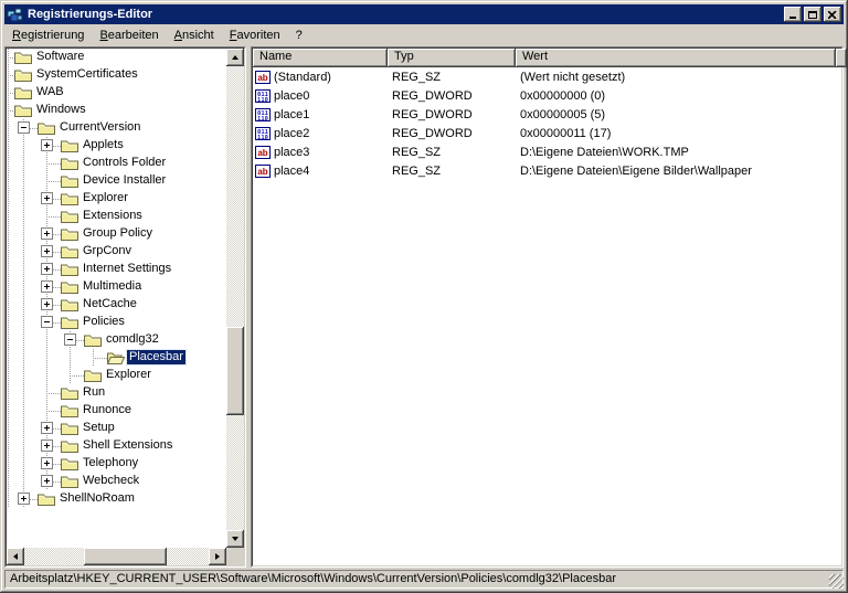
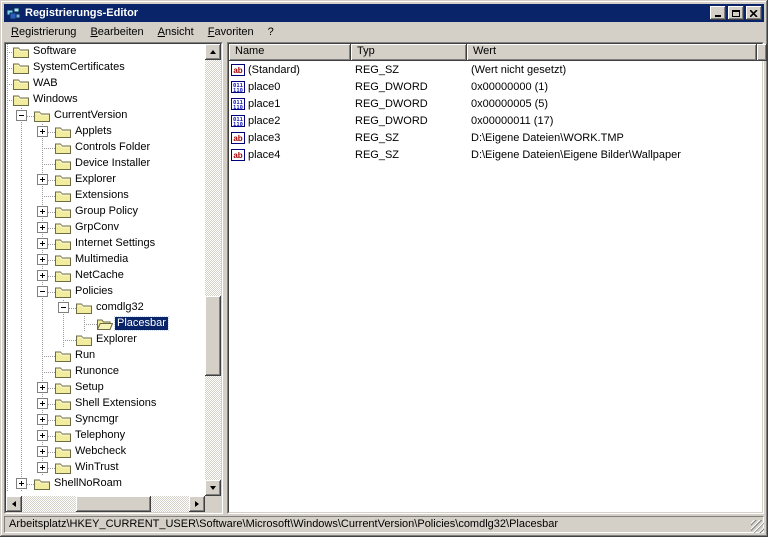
  Registrierungs-Editor
  Registrierung
  Bearbeiten
  Ansicht
  Favoriten
  ?
  Software
  SystemCertificates
  WAB
  Windows
  CurrentVersion
  Applets
  Controls Folder
  Device Installer
  Explorer
  Extensions
  Group Policy
  GrpConv
  Internet Settings
  Multimedia
  NetCache
  Policies
  comdlg32
  Placesbar
  Explorer
  Run
  Runonce
  Setup
  Shell Extensions
+ Syncmgr
  Telephony
  Webcheck
+ WinTrust
  ShellNoRoam
  Name
  Typ
  Wert
  ab
  (Standard)
  REG_SZ
  (Wert nicht gesetzt)
  place0
  REG_DWORD
- 0x00000000 (0)
+ 0x00000000 (1)
  place1
  REG_DWORD
  0x00000005 (5)
  place2
  REG_DWORD
  0x00000011 (17)
  ab
  place3
  REG_SZ
  D:\Eigene Dateien\WORK.TMP
  ab
  place4
  REG_SZ
  D:\Eigene Dateien\Eigene Bilder\Wallpaper
  Arbeitsplatz\HKEY_CURRENT_USER\Software\Microsoft\Windows\CurrentVersion\Policies\comdlg32\Placesbar
